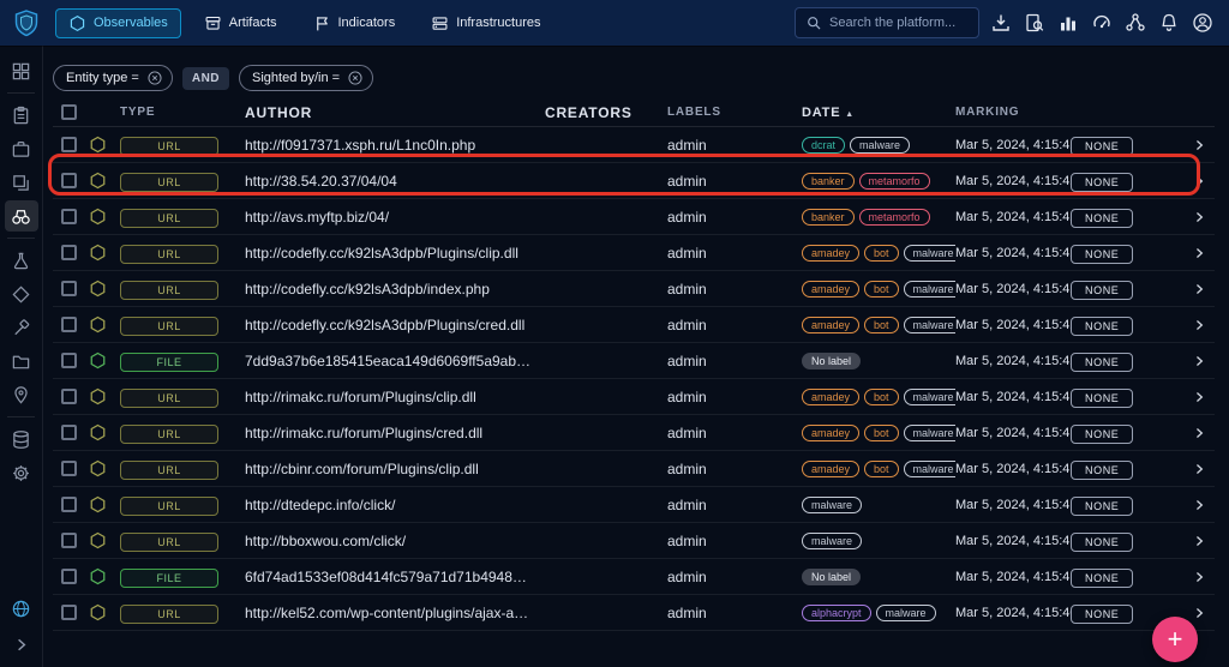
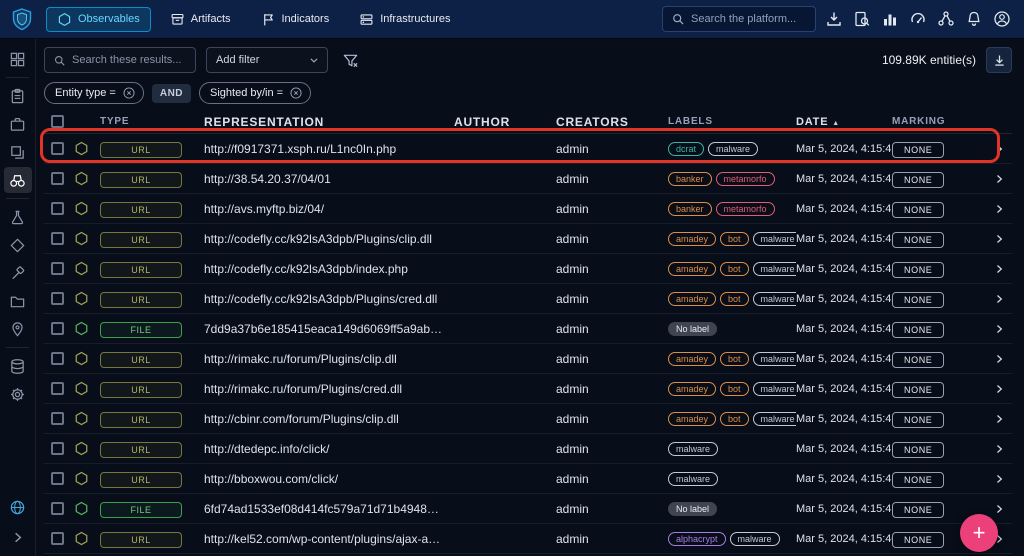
  Observables
  Artifacts
  Indicators
  Infrastructures
  Search the platform...
+ Search these results...
+ Add filter
+ 109.89K entitie(s)
  Entity type =
  AND
  Sighted by/in =
  TYPE
+ REPRESENTATION
  AUTHOR
  CREATORS
  LABELS
  DATE
  MARKING
  URL
  http://f0917371.xsph.ru/L1nc0In.php
  admin
  dcrat
  malware
  Mar 5, 2024, 4:15:4
  NONE
  URL
- http://38.54.20.37/04/04
+ http://38.54.20.37/04/01
  admin
  banker
  metamorfo
  Mar 5, 2024, 4:15:4
  NONE
  URL
  http://avs.myftp.biz/04/
  admin
  banker
  metamorfo
  Mar 5, 2024, 4:15:4
  NONE
  URL
  http://codefly.cc/k92lsA3dpb/Plugins/clip.dll
  admin
  amadey
  bot
  malware
  Mar 5, 2024, 4:15:4
  NONE
  URL
  http://codefly.cc/k92lsA3dpb/index.php
  admin
  amadey
  bot
  malware
  Mar 5, 2024, 4:15:4
  NONE
  URL
  http://codefly.cc/k92lsA3dpb/Plugins/cred.dll
  admin
  amadey
  bot
  malware
  Mar 5, 2024, 4:15:4
  NONE
  FILE
  7dd9a37b6e185415eaca149d6069ff5a9abf23e
  admin
  No label
  Mar 5, 2024, 4:15:4
  NONE
  URL
  http://rimakc.ru/forum/Plugins/clip.dll
  admin
  amadey
  bot
  malware
  Mar 5, 2024, 4:15:4
  NONE
  URL
  http://rimakc.ru/forum/Plugins/cred.dll
  admin
  amadey
  bot
  malware
  Mar 5, 2024, 4:15:4
  NONE
  URL
  http://cbinr.com/forum/Plugins/clip.dll
  admin
  amadey
  bot
  malware
  Mar 5, 2024, 4:15:4
  NONE
  URL
  http://dtedepc.info/click/
  admin
  malware
  Mar 5, 2024, 4:15:4
  NONE
  URL
  http://bboxwou.com/click/
  admin
  malware
  Mar 5, 2024, 4:15:4
  NONE
  FILE
  6fd74ad1533ef08d414fc579a71d71b4948aaba
  admin
  No label
  Mar 5, 2024, 4:15:4
  NONE
  URL
  http://kel52.com/wp-content/plugins/ajax-admin
  admin
  alphacrypt
  malware
  Mar 5, 2024, 4:15:4
  NONE
  +
